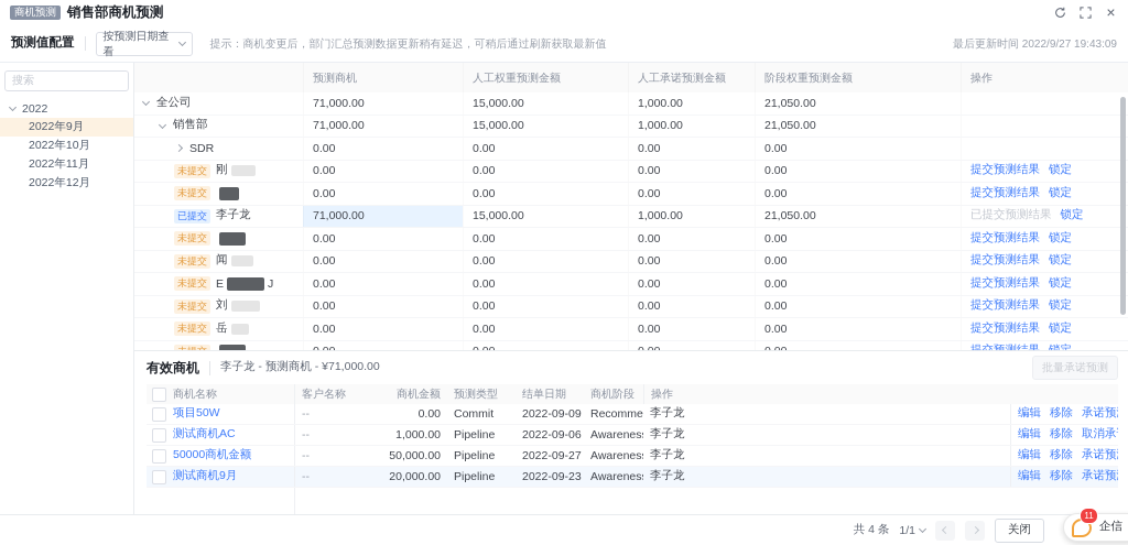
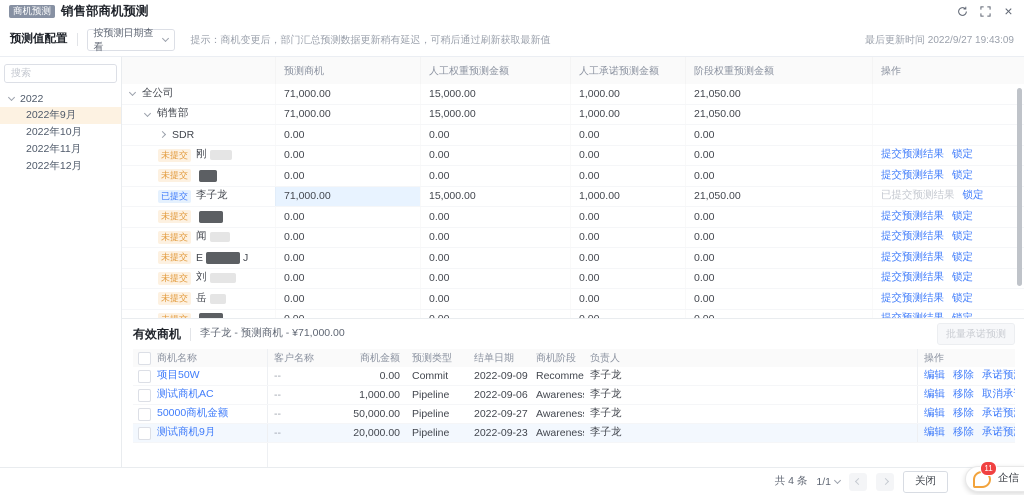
  商机预测
  销售部商机预测
  ×
  预测值配置
  按预测日期查看
  提示：商机变更后，部门汇总预测数据更新稍有延迟，可稍后通过刷新获取最新值
  最后更新时间 2022/9/27 19:43:09
  搜索
  2022
  2022年9月
  2022年10月
  2022年11月
  2022年12月
  预测商机
  人工权重预测金额
  人工承诺预测金额
  阶段权重预测金额
  操作
  全公司
  71,000.00
  15,000.00
  1,000.00
  21,050.00
  销售部
  71,000.00
  15,000.00
  1,000.00
  21,050.00
  SDR
  0.00
  0.00
  0.00
  0.00
  未提交
  刚
  0.00
  0.00
  0.00
  0.00
  提交预测结果
  锁定
  未提交
  0.00
  0.00
  0.00
  0.00
  提交预测结果
  锁定
  已提交
  李子龙
  71,000.00
  15,000.00
  1,000.00
  21,050.00
  已提交预测结果
  锁定
  未提交
  0.00
  0.00
  0.00
  0.00
  提交预测结果
  锁定
  未提交
  闻
  0.00
  0.00
  0.00
  0.00
  提交预测结果
  锁定
  未提交
  E
  J
  0.00
  0.00
  0.00
  0.00
  提交预测结果
  锁定
  未提交
  刘
  0.00
  0.00
  0.00
  0.00
  提交预测结果
  锁定
  未提交
  岳
  0.00
  0.00
  0.00
  0.00
  提交预测结果
  锁定
  有效商机
  李子龙 - 预测商机 - ¥71,000.00
  批量承诺预测
  商机名称
  客户名称
  商机金额
  预测类型
  结单日期
  商机阶段
+ 负责人
  操作
  项目50W
  --
  0.00
  Commit
  2022-09-09
  李子龙
  编辑
  移除
  承诺预
  测试商机AC
  --
  1,000.00
  Pipeline
  2022-09-06
  Awarenes
  李子龙
  编辑
  移除
  取消承
  50000商机金额
  --
  50,000.00
  Pipeline
  2022-09-27
  Awarenes
  李子龙
  编辑
  移除
  承诺预
  测试商机9月
  --
  20,000.00
  Pipeline
  2022-09-23
  Awarenes
  李子龙
  编辑
  移除
  承诺预
  共 4 条
  1/1
  关闭
  11
  企信
